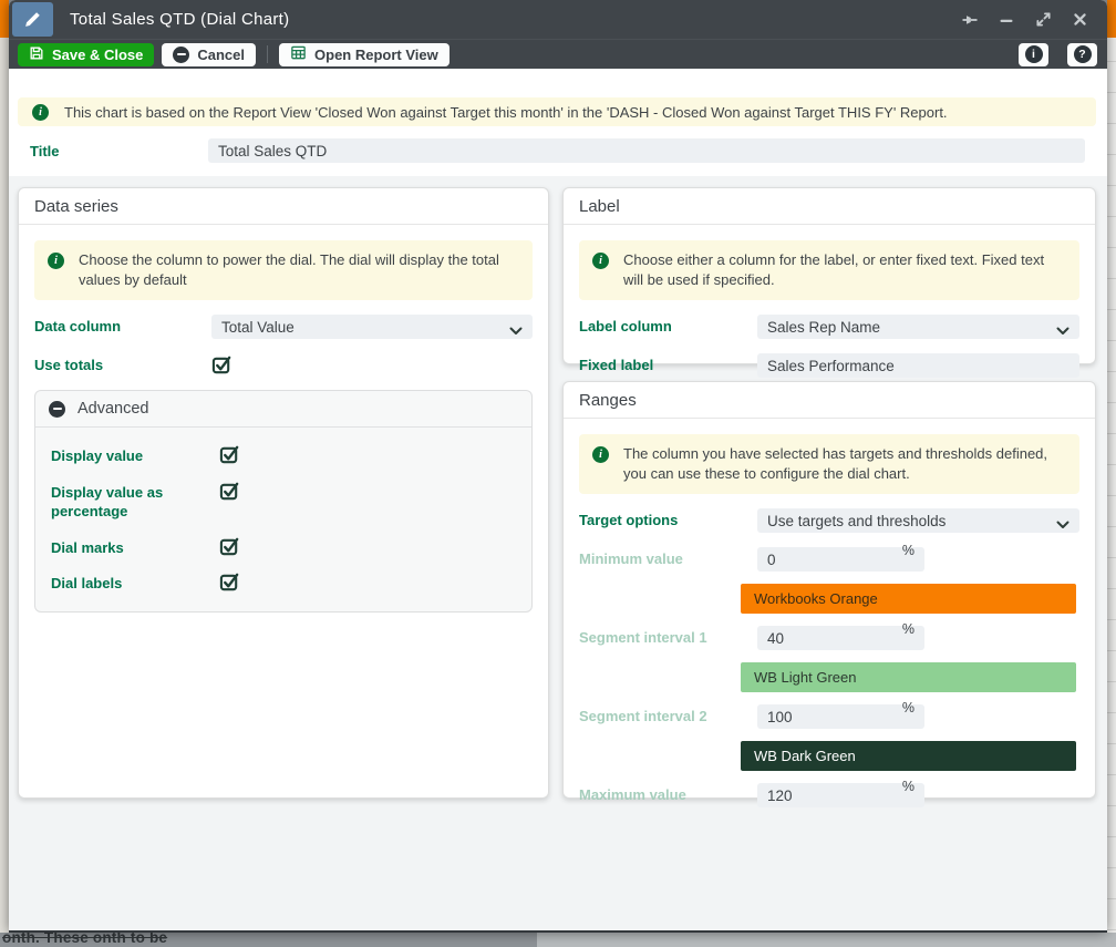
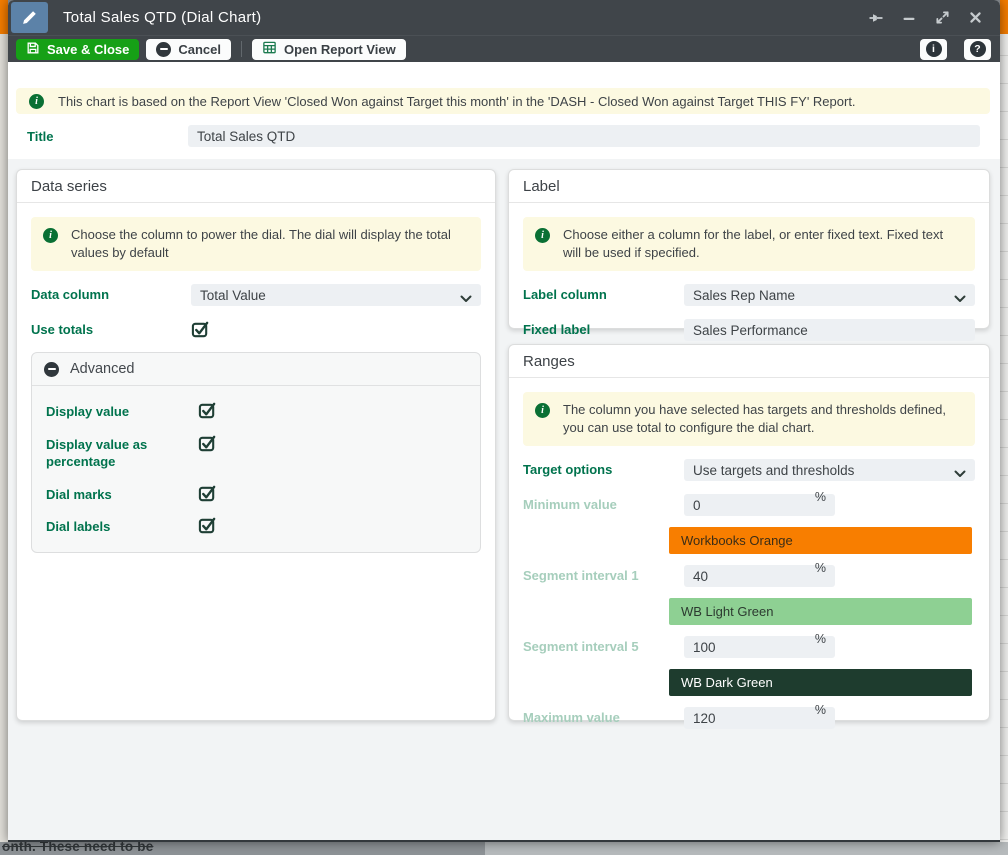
- onth. These onth to be
+ onth. These need to be
  Total Sales QTD (Dial Chart)
  Save & Close
  Cancel
  Open Report View
  i
  ?
  i
  This chart is based on the Report View 'Closed Won against Target this month' in the 'DASH - Closed Won against Target THIS FY' Report.
  Title
  Total Sales QTD
  Data series
  i
  Choose the column to power the dial. The dial will display the total values by default
  Data column
  Total Value
  Use totals
  Advanced
  Display value
  Display value as percentage
  Dial marks
  Dial labels
  Label
  i
  Choose either a column for the label, or enter fixed text. Fixed text will be used if specified.
  Label column
  Sales Rep Name
  Fixed label
  Sales Performance
  Ranges
  i
- The column you have selected has targets and thresholds defined, you can use these to configure the dial chart.
+ The column you have selected has targets and thresholds defined, you can use total to configure the dial chart.
  Target options
  Use targets and thresholds
  Minimum value
  0
  %
  Workbooks Orange
  Segment interval 1
  40
  %
  WB Light Green
- Segment interval 2
+ Segment interval 5
  100
  %
  WB Dark Green
  Maximum value
  120
  %
